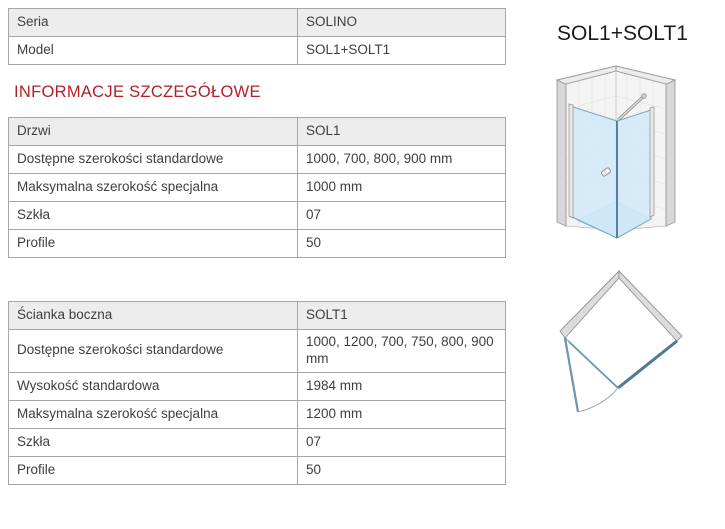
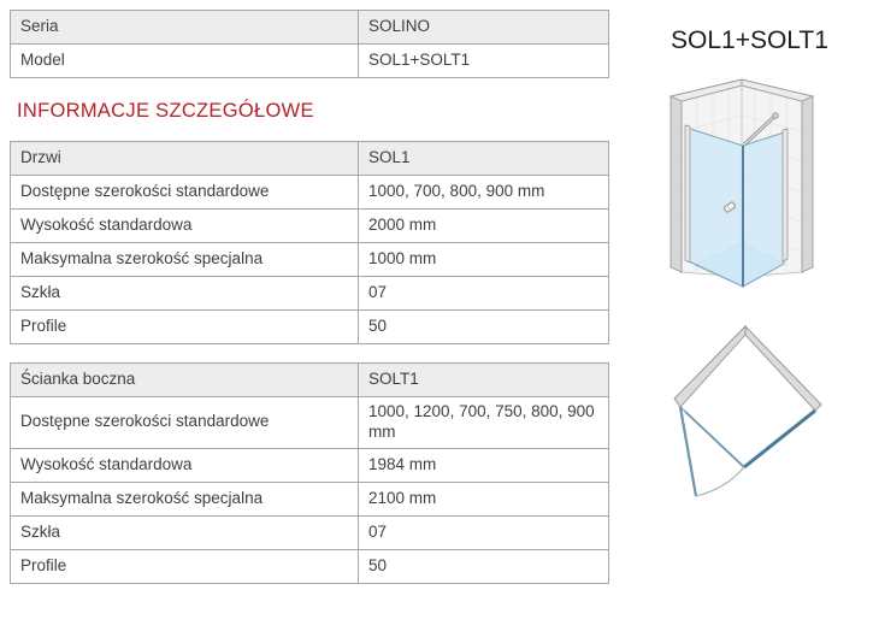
  Seria	SOLINO
  Model	SOL1+SOLT1
  INFORMACJE SZCZEGÓŁOWE
  Drzwi	SOL1
  Dostępne szerokości standardowe	1000, 700, 800, 900 mm
+ Wysokość standardowa	2000 mm
  Maksymalna szerokość specjalna	1000 mm
  Szkła	07
  Profile	50
  Ścianka boczna	SOLT1
  Dostępne szerokości standardowe	1000, 1200, 700, 750, 800, 900 mm
  Wysokość standardowa	1984 mm
- Maksymalna szerokość specjalna	1200 mm
+ Maksymalna szerokość specjalna	2100 mm
  Szkła	07
  Profile	50
  SOL1+SOLT1
